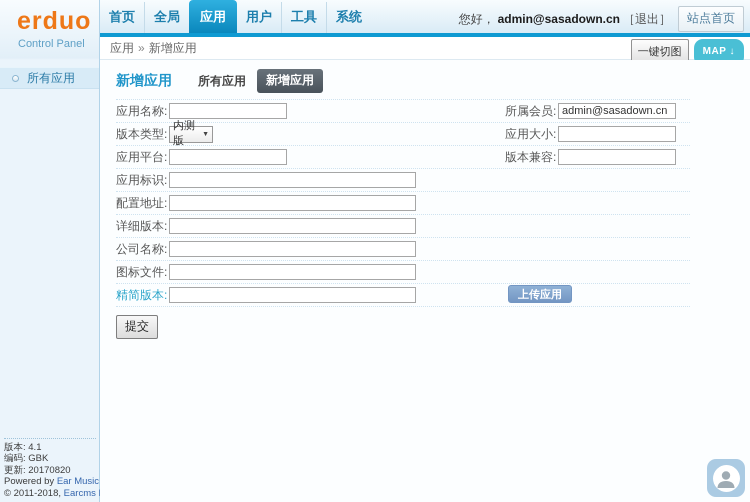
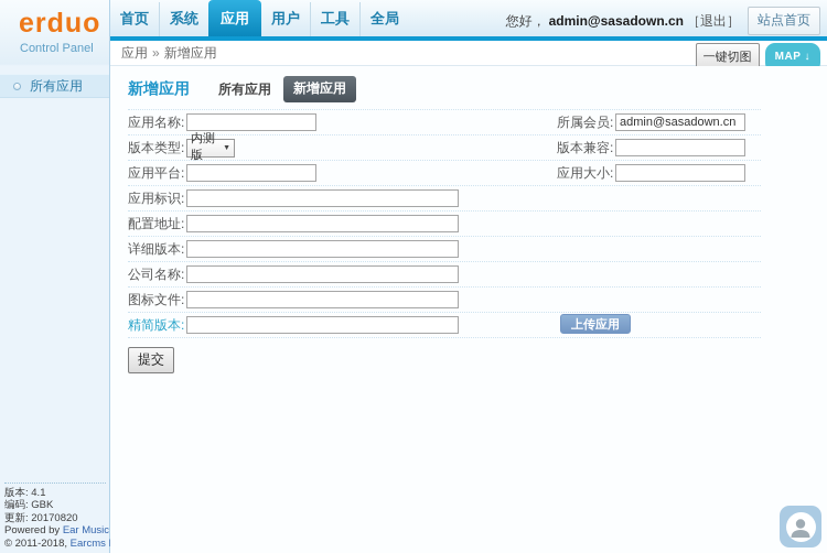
  erduo
  Control Panel
  所有应用
  版本: 4.1
  编码: GBK
  更新: 20170820
  Powered by Ear Music
  © 2011-2018, Earcms
  首页
- 全局
+ 系统
  应用
  用户
  工具
- 系统
+ 全局
  您好，
  admin@sasadown.cn
  ［退出］
  站点首页
  应用 » 新增应用
  一键切图
  MAP ↓
  新增应用
  所有应用
  新增应用
  应用名称:
  所属会员:
  admin@sasadown.cn
  版本类型:
  内测版
- 应用大小:
+ 版本兼容:
  应用平台:
- 版本兼容:
+ 应用大小:
  应用标识:
  配置地址:
  详细版本:
  公司名称:
  图标文件:
  精简版本:
  上传应用
  提交
